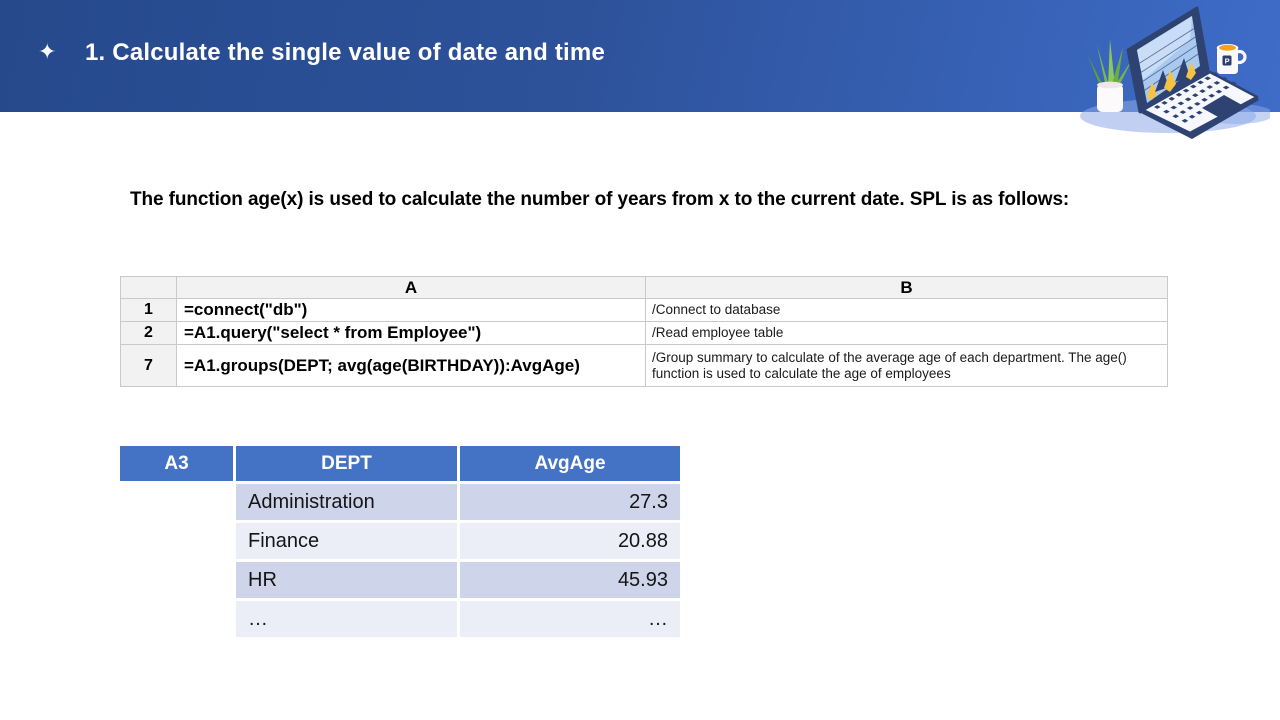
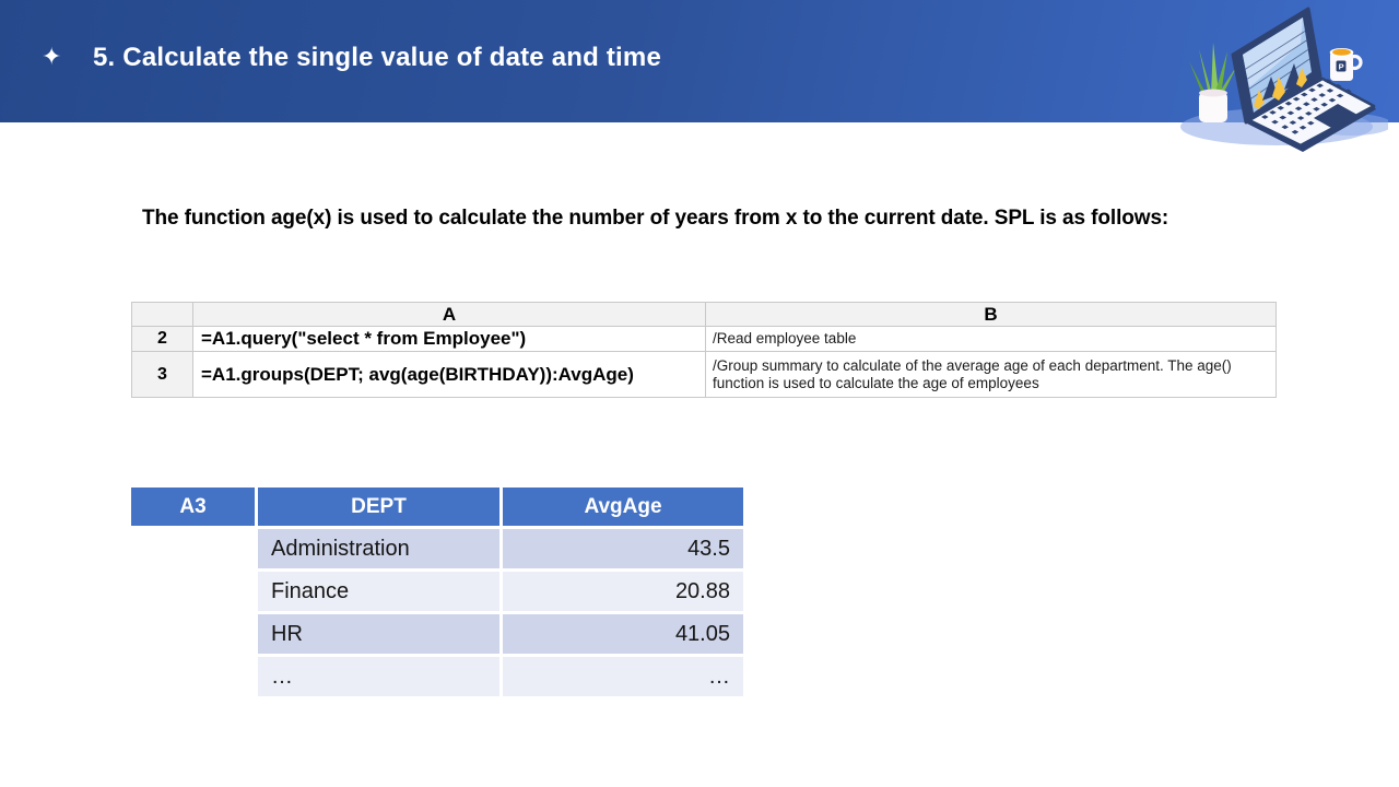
  ✦
- 1. Calculate the single value of date and time
+ 5. Calculate the single value of date and time
  P
  The function age(x) is used to calculate the number of years from x to the current date. SPL is as follows:
  	A	B
- 1	=connect("db")	/Connect to database
  2	=A1.query("select * from Employee")	/Read employee table
- 7	=A1.groups(DEPT; avg(age(BIRTHDAY)):AvgAge)	/Group summary to calculate of the average age of each department. The age() function is used to calculate the age of employees
+ 3	=A1.groups(DEPT; avg(age(BIRTHDAY)):AvgAge)	/Group summary to calculate of the average age of each department. The age() function is used to calculate the age of employees
  A3
  DEPT
  AvgAge
  Administration
- 27.3
+ 43.5
  Finance
  20.88
  HR
- 45.93
+ 41.05
  …
  …
